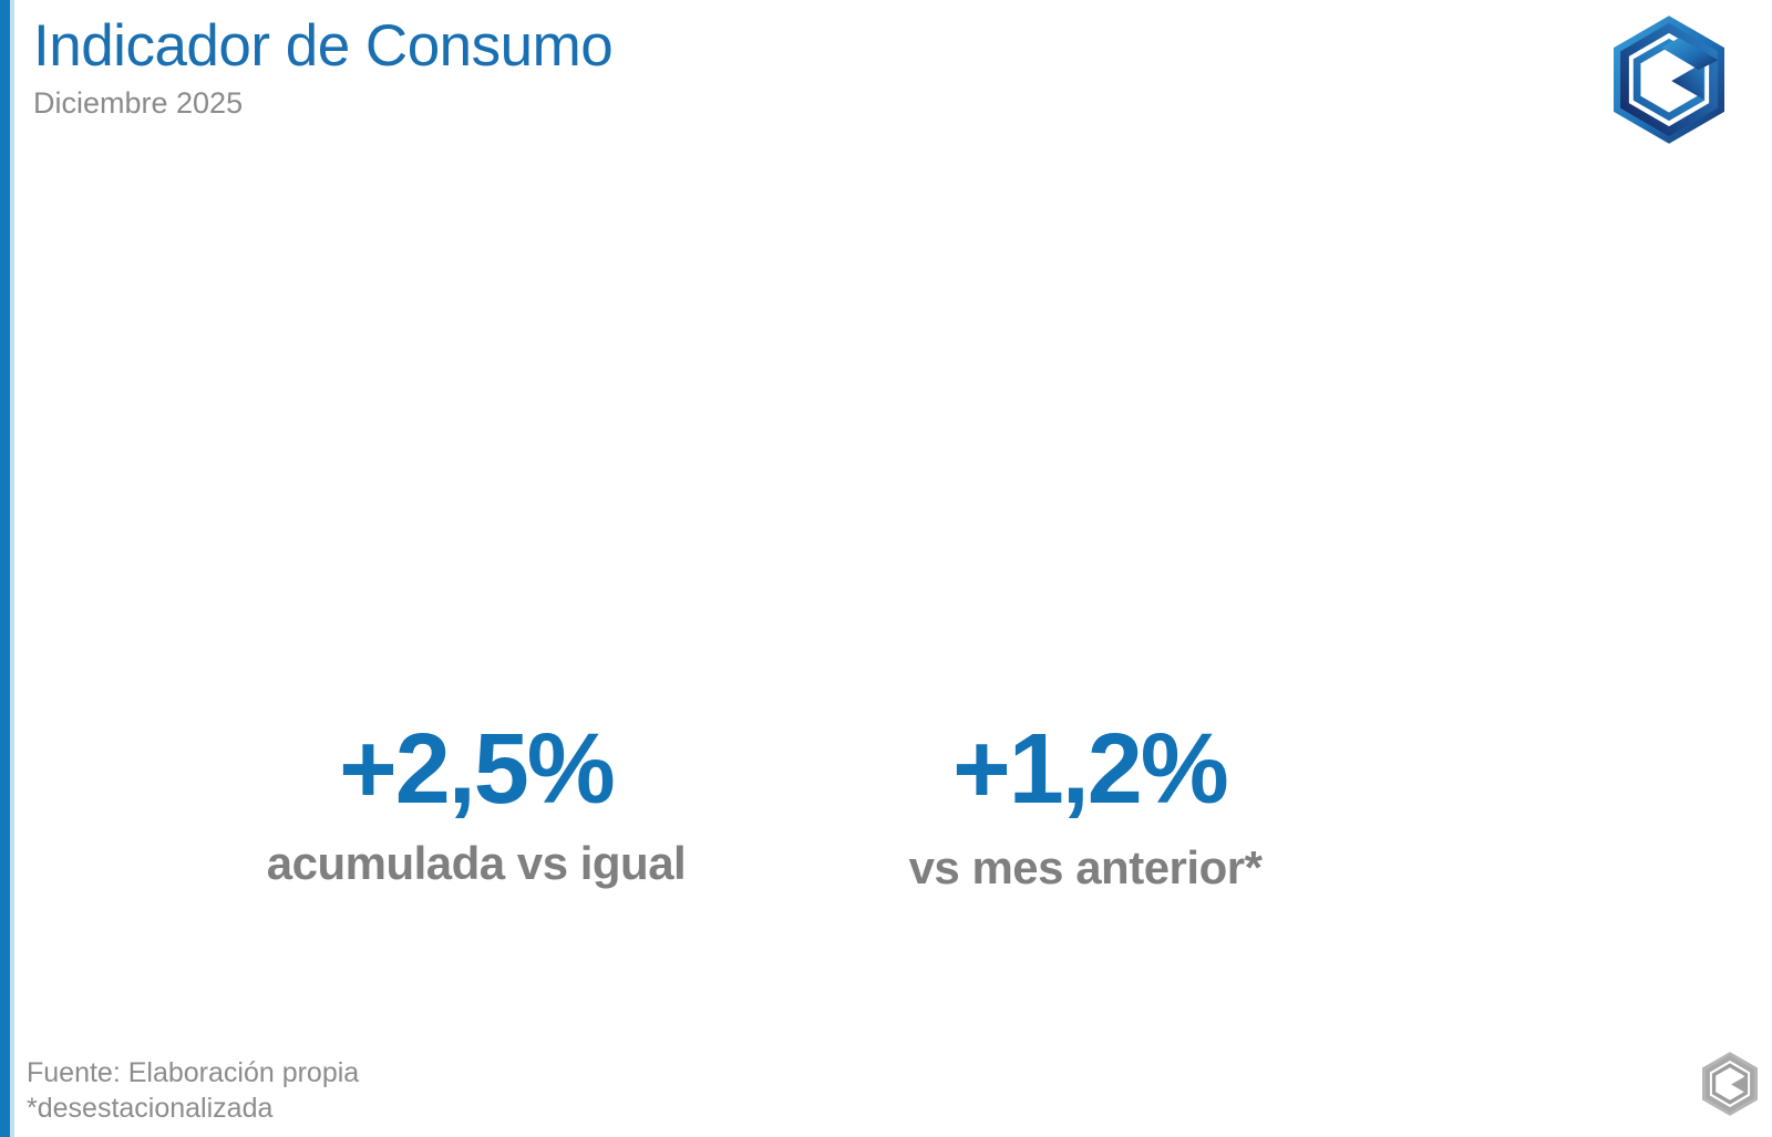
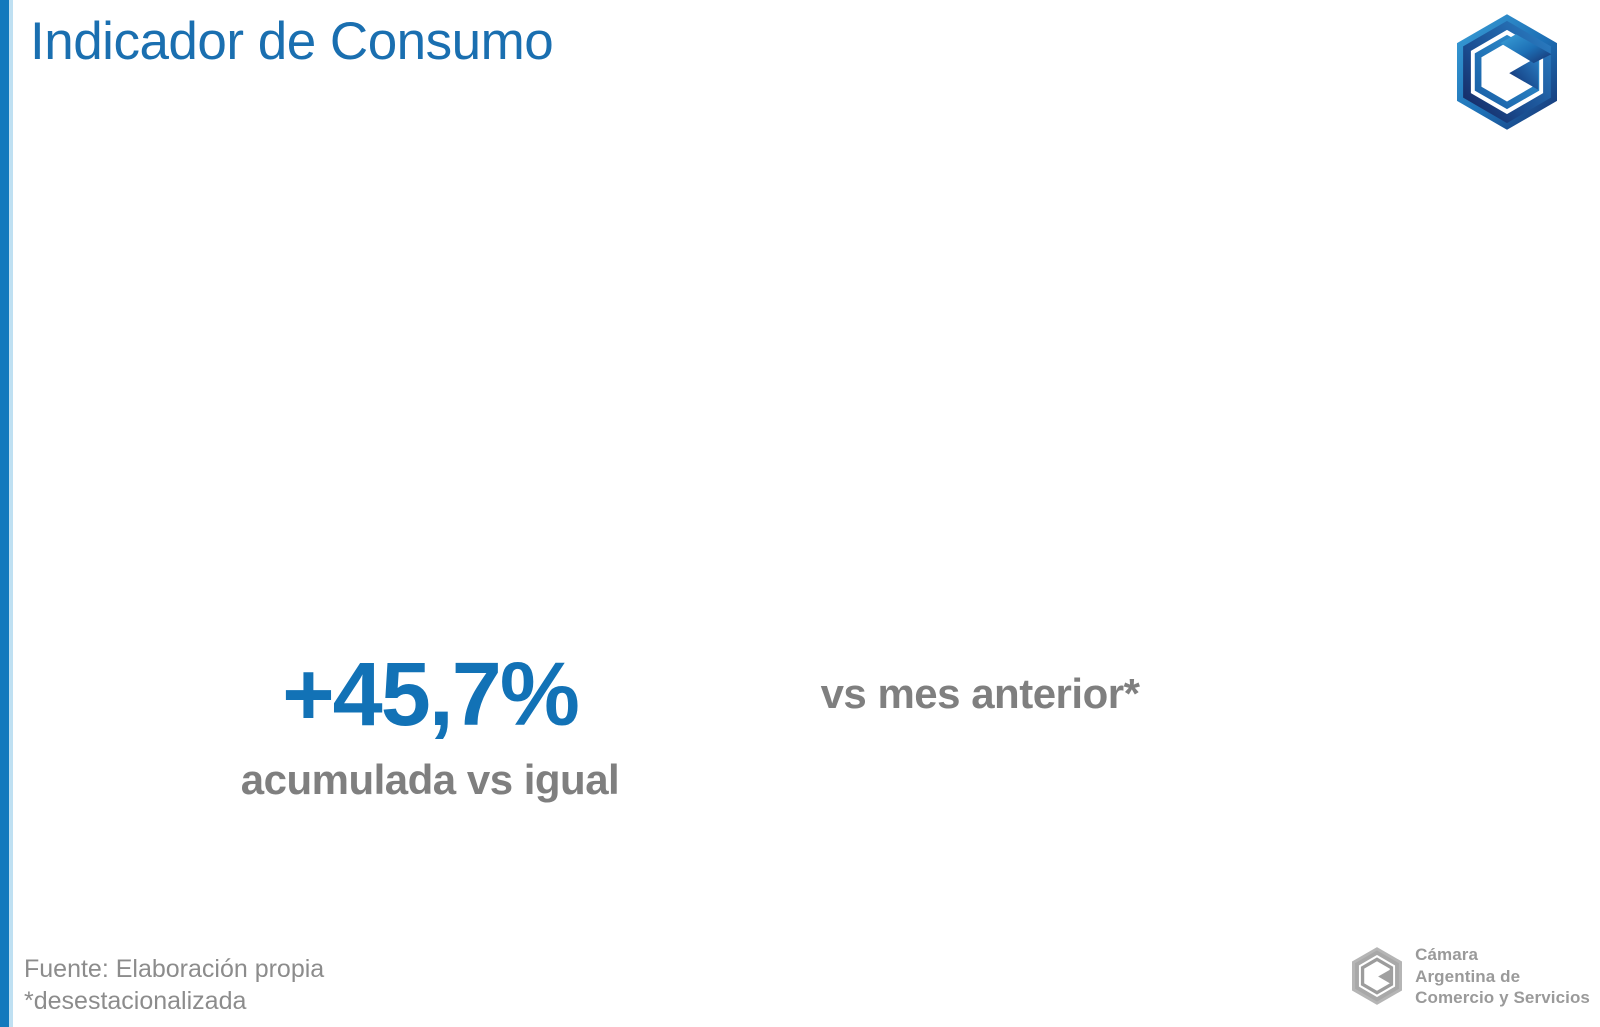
  Indicador de Consumo
- Diciembre 2025
- +2,5%
+ +45,7%
  acumulada vs igual
- +1,2%
  vs mes anterior*
  Fuente: Elaboración propia
  *desestacionalizada
+ Cámara
+ Argentina de
+ Comercio y Servicios
